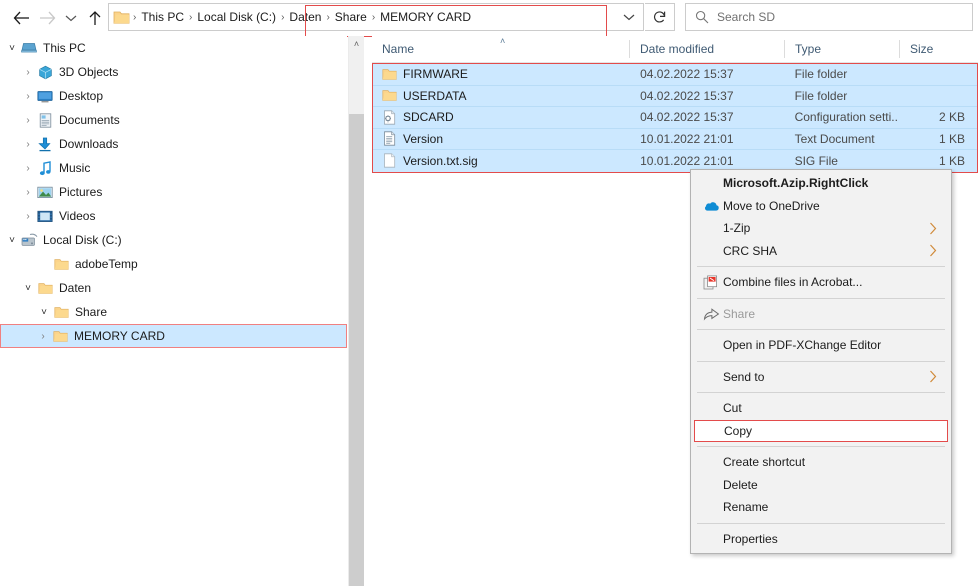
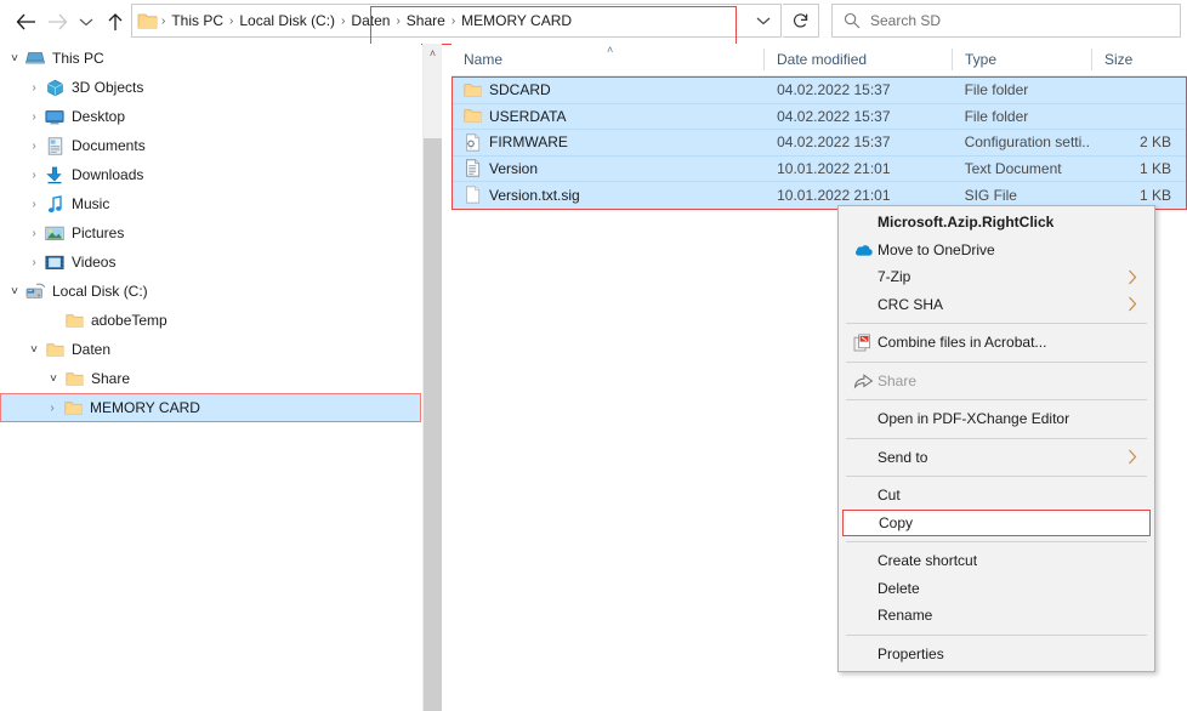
  ›
  This PC
  ›
  Local Disk (C:)
  ›
  Daten
  ›
  Share
  ›
  MEMORY CARD
  Search SD
  ˅
  This PC
  ›
  3D Objects
  ›
  Desktop
  ›
  Documents
  ›
  Downloads
  ›
  Music
  ›
  Pictures
  ›
  Videos
  ˅
  Local Disk (C:)
  adobeTemp
  ˅
  Daten
  ˅
  Share
  ›
  MEMORY CARD
  ˄
  Name
  ˄
  Date modified
  Type
  Size
- FIRMWARE
+ SDCARD
  04.02.2022 15:37
  File folder
  USERDATA
  04.02.2022 15:37
  File folder
- SDCARD
+ FIRMWARE
  04.02.2022 15:37
  Configuration setti..
  2 KB
  Version
  10.01.2022 21:01
  Text Document
  1 KB
  Version.txt.sig
  10.01.2022 21:01
  SIG File
  1 KB
  Microsoft.Azip.RightClick
  Move to OneDrive
- 1-Zip
+ 7-Zip
  CRC SHA
  Combine files in Acrobat...
  Share
  Open in PDF-XChange Editor
  Send to
  Cut
  Copy
  Create shortcut
  Delete
  Rename
  Properties
